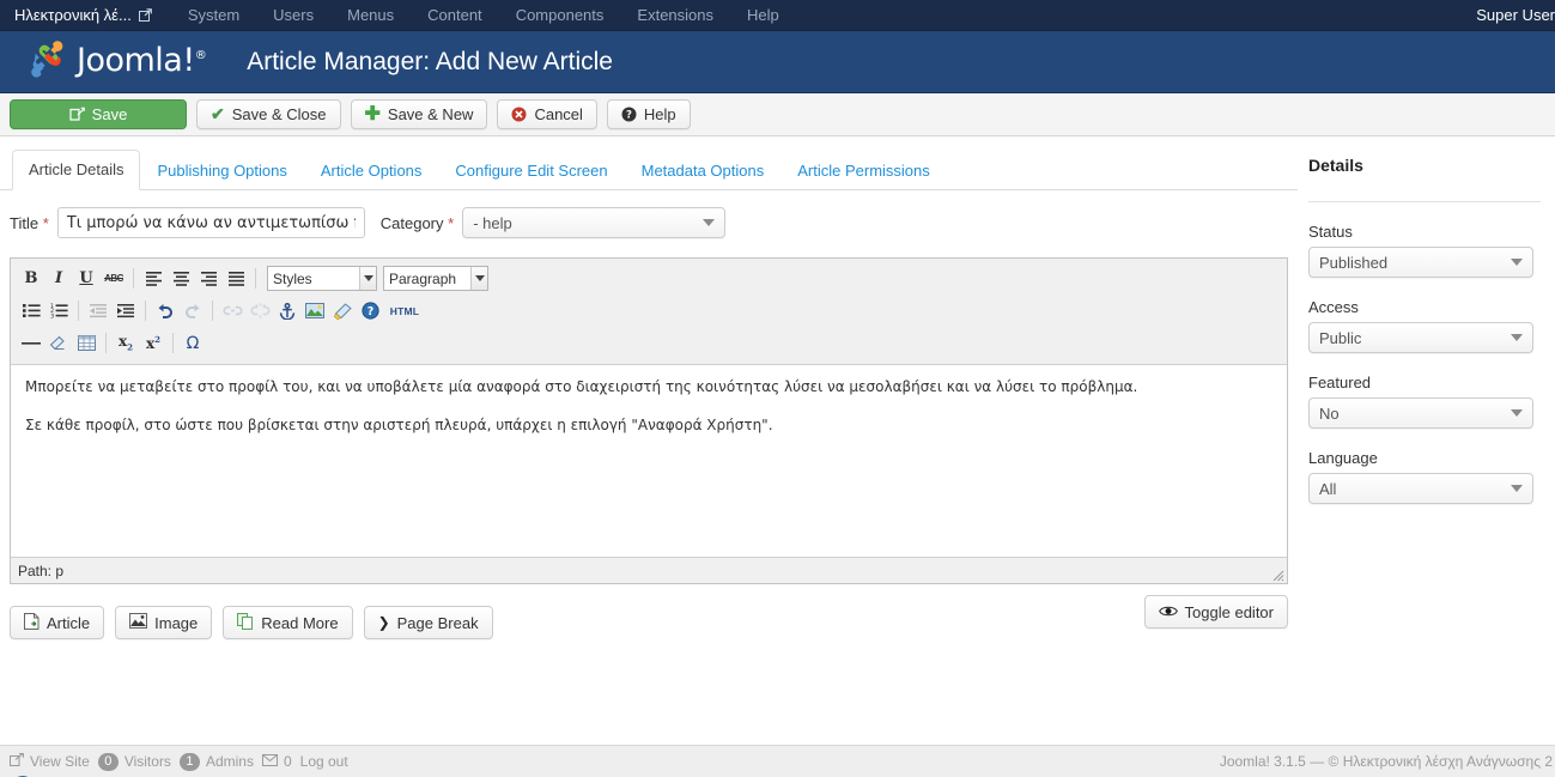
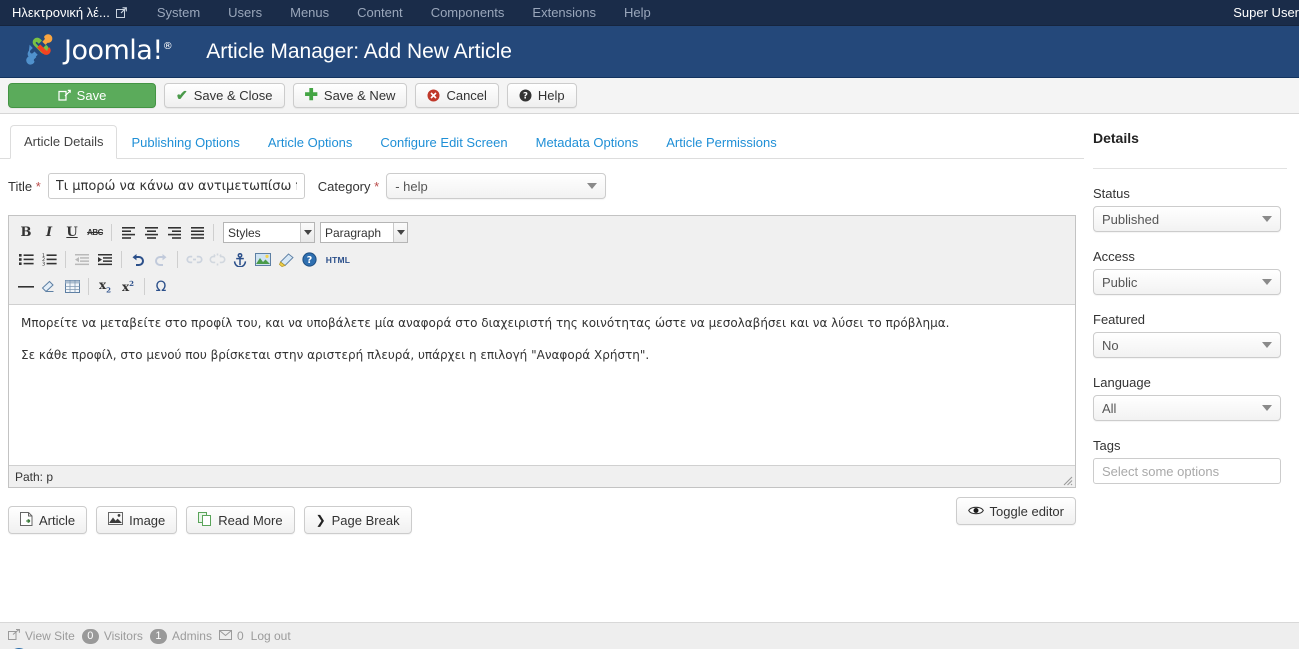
  Ηλεκτρονική λέ...
  System
  Users
  Menus
  Content
  Components
  Extensions
  Help
  Super User
  Joomla!®
  Article Manager: Add New Article
  Save
  ✔
  Save & Close
  ✚
  Save & New
  Cancel
  ?
  Help
  Article Details
  Publishing Options
  Article Options
  Configure Edit Screen
  Metadata Options
  Article Permissions
  Title *
  Τι μπορώ να κάνω αν αντιμετωπίσω
  Category *
  - help
  B
  I
  U
  ABC
  Styles
  Paragraph
  ?
  HTML
  x2
  x2
  Ω
- Μπορείτε να μεταβείτε στο προφίλ του, και να υποβάλετε μία αναφορά στο διαχειριστή της κοινότητας λύσει να μεσολαβήσει και να λύσει το πρόβλημα.
+ Μπορείτε να μεταβείτε στο προφίλ του, και να υποβάλετε μία αναφορά στο διαχειριστή της κοινότητας ώστε να μεσολαβήσει και να λύσει το πρόβλημα.
- Σε κάθε προφίλ, στο ώστε που βρίσκεται στην αριστερή πλευρά, υπάρχει η επιλογή "Αναφορά Χρήστη".
+ Σε κάθε προφίλ, στο μενού που βρίσκεται στην αριστερή πλευρά, υπάρχει η επιλογή "Αναφορά Χρήστη".
  Path: p
  Article
  Image
  Read More
  ❯
  Page Break
  Toggle editor
  Details
  Status
  Published
  Access
  Public
  Featured
  No
  Language
  All
+ Tags
+ Select some options
  View Site
  0
  Visitors
  1
  Admins
  0
  Log out
- Joomla! 3.1.5 — © Ηλεκτρονική λέσχη Ανάγνωσης 2
